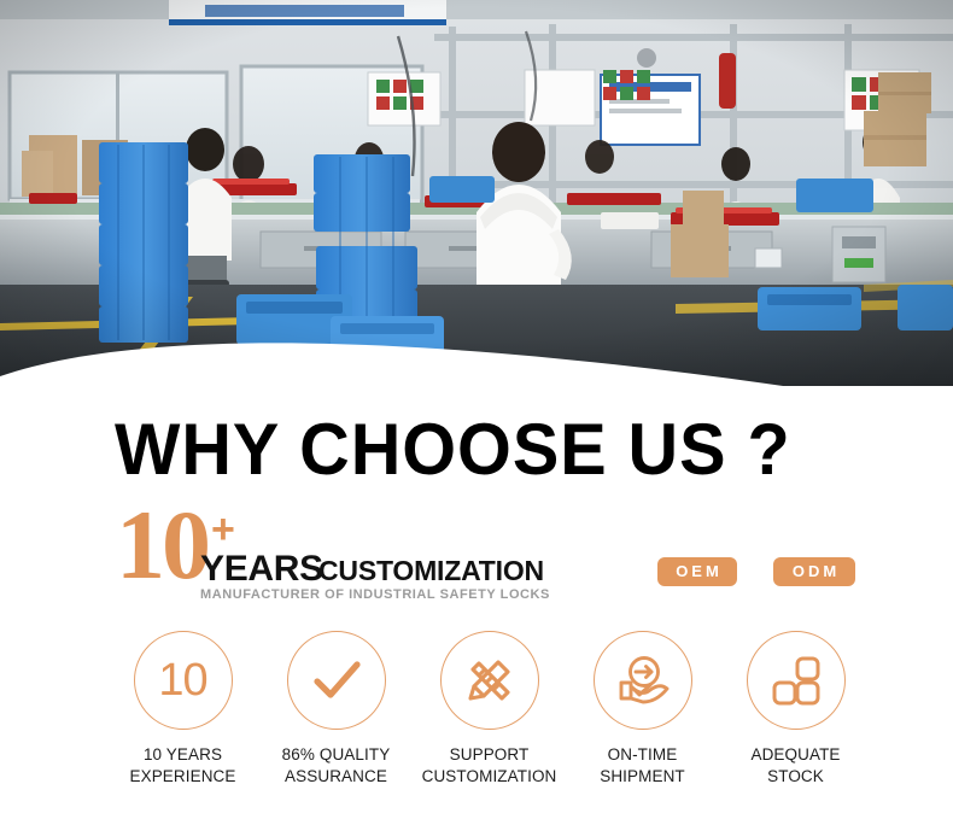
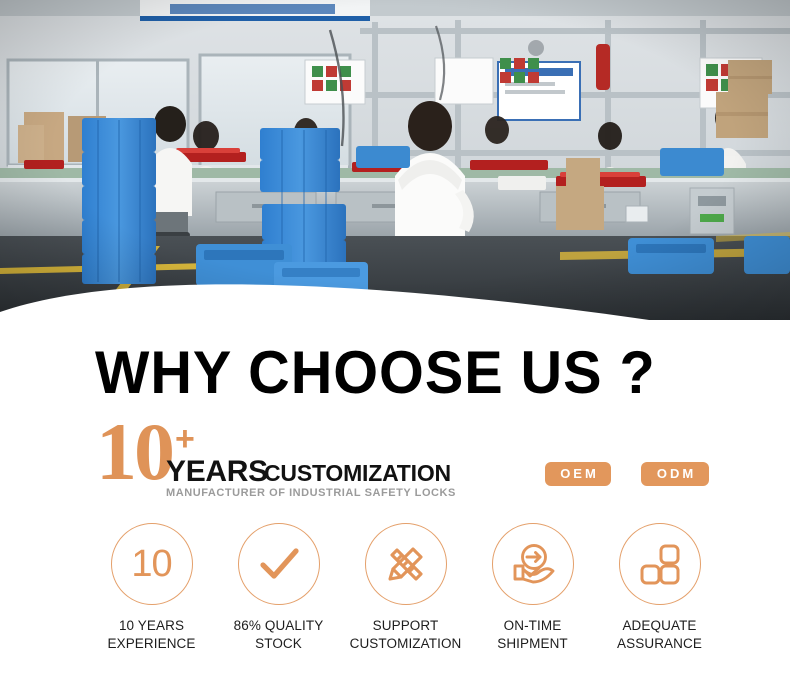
  WHY CHOOSE US ?
  10
  +
  YEARS
  CUSTOMIZATION
  MANUFACTURER OF INDUSTRIAL SAFETY LOCKS
  OEM
  ODM
  10
  10 YEARS
  EXPERIENCE
  86% QUALITY
- ASSURANCE
+ STOCK
  SUPPORT
  CUSTOMIZATION
  ON-TIME
  SHIPMENT
  ADEQUATE
- STOCK
+ ASSURANCE
